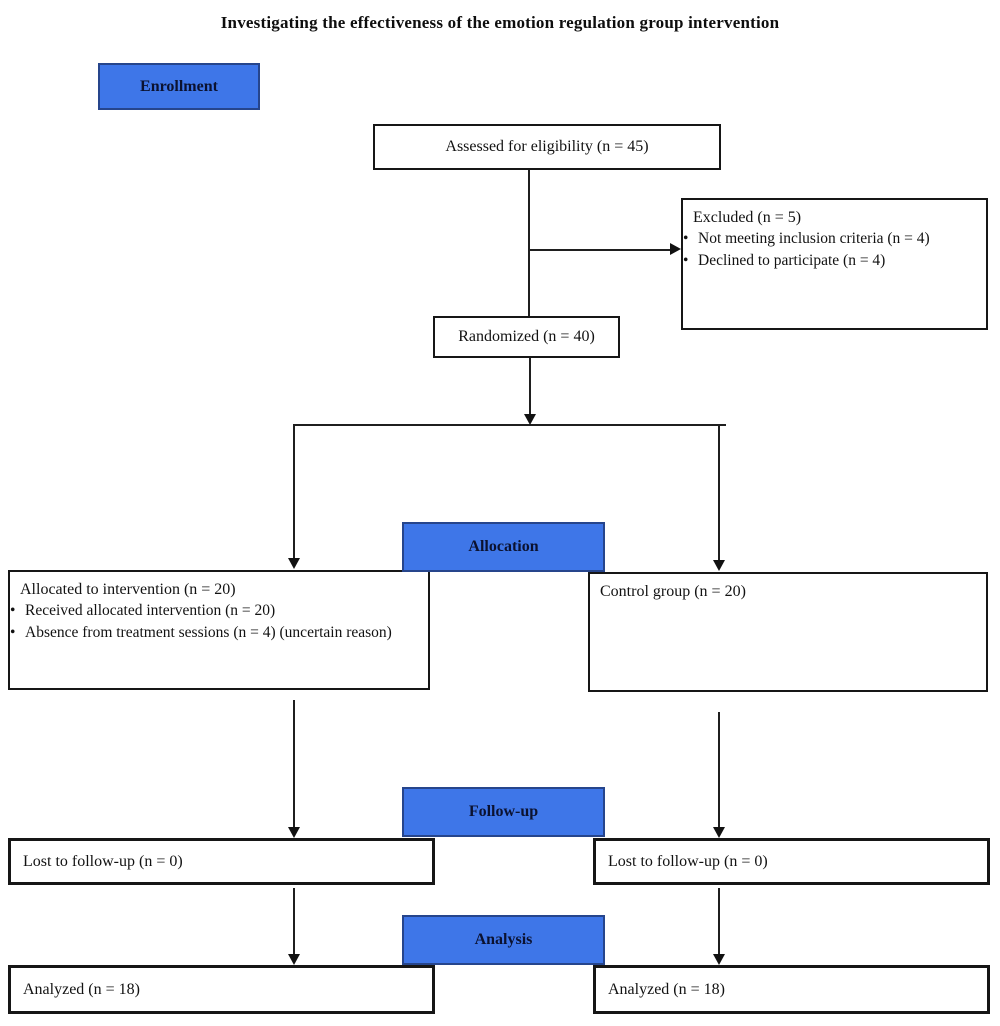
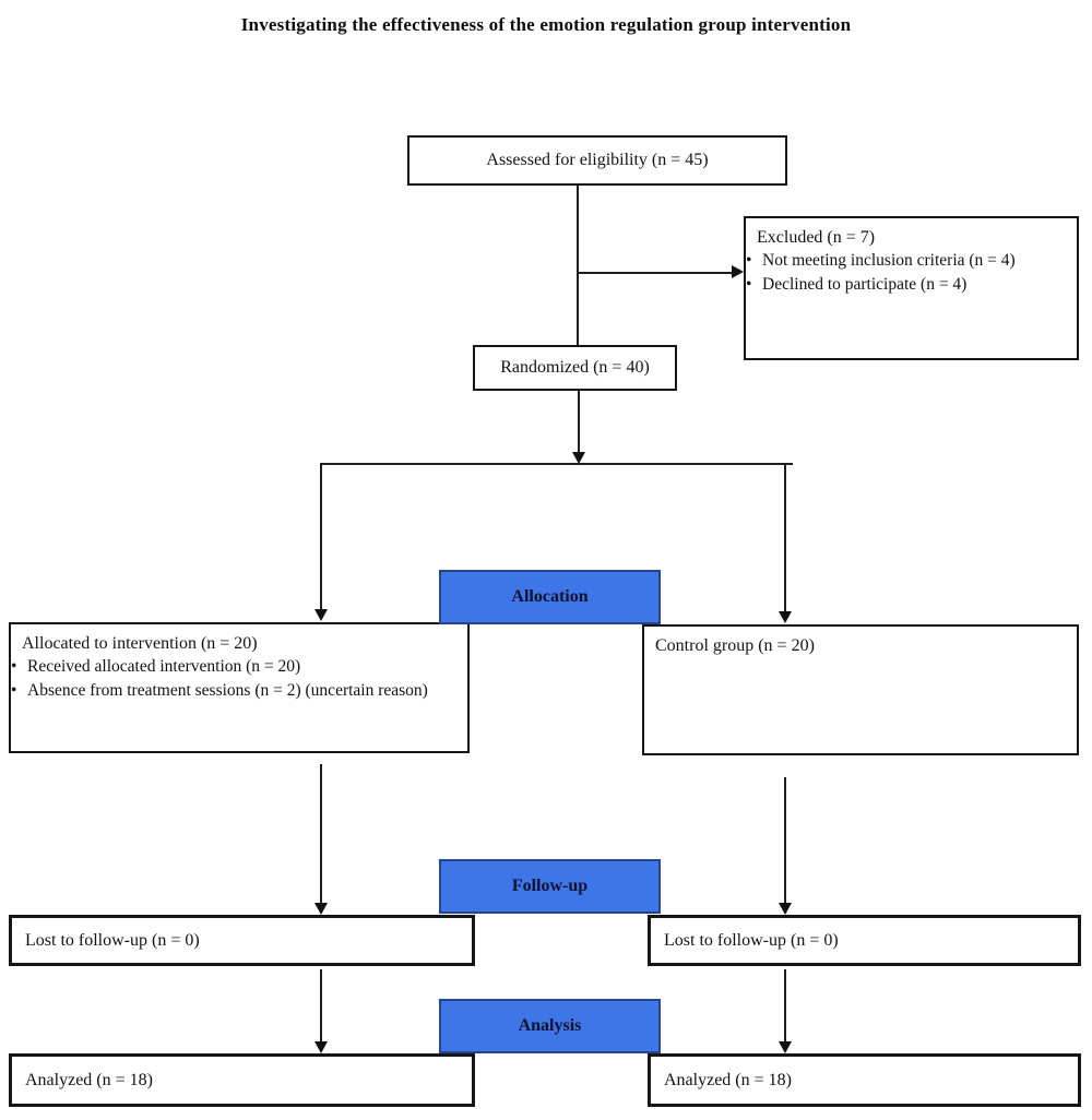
  Investigating the effectiveness of the emotion regulation group intervention
- Enrollment
  Allocation
  Follow-up
  Analysis
  Assessed for eligibility (n = 45)
- Excluded (n = 5)
+ Excluded (n = 7)
  Not meeting inclusion criteria (n = 4)
  Declined to participate (n = 4)
  Randomized (n = 40)
  Allocated to intervention (n = 20)
  Received allocated intervention (n = 20)
- Absence from treatment sessions (n = 4) (uncertain reason)
+ Absence from treatment sessions (n = 2) (uncertain reason)
  Control group (n = 20)
  Lost to follow-up (n = 0)
  Lost to follow-up (n = 0)
  Analyzed (n = 18)
  Analyzed (n = 18)
